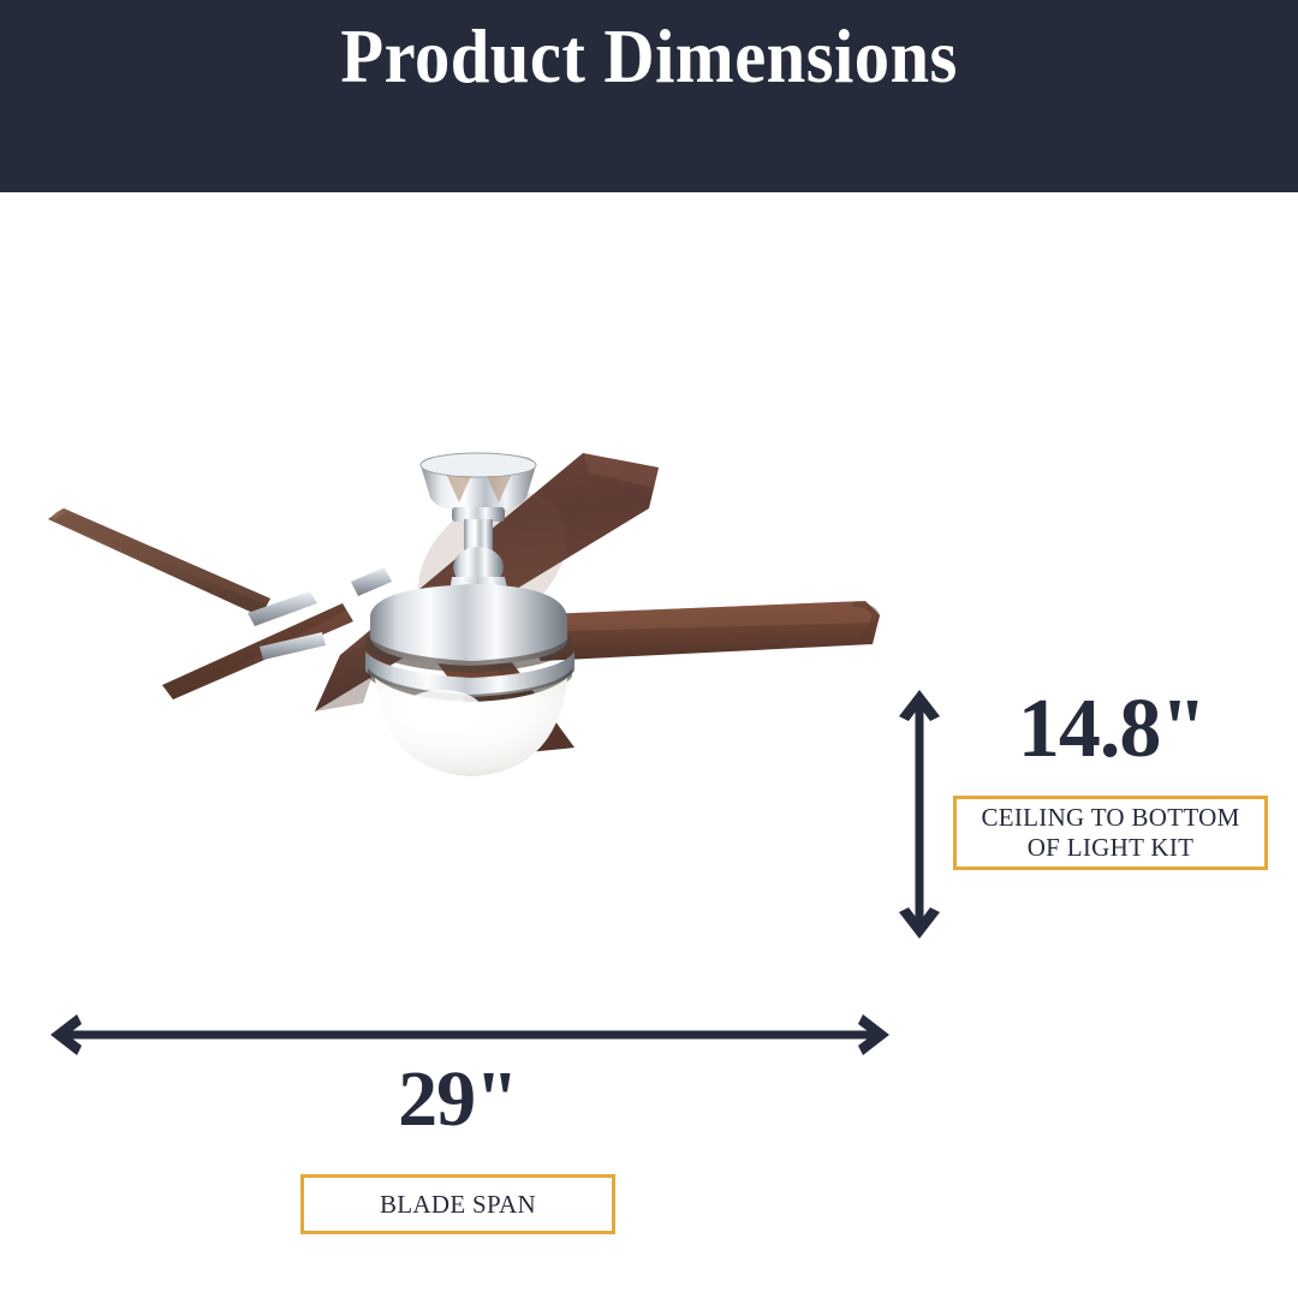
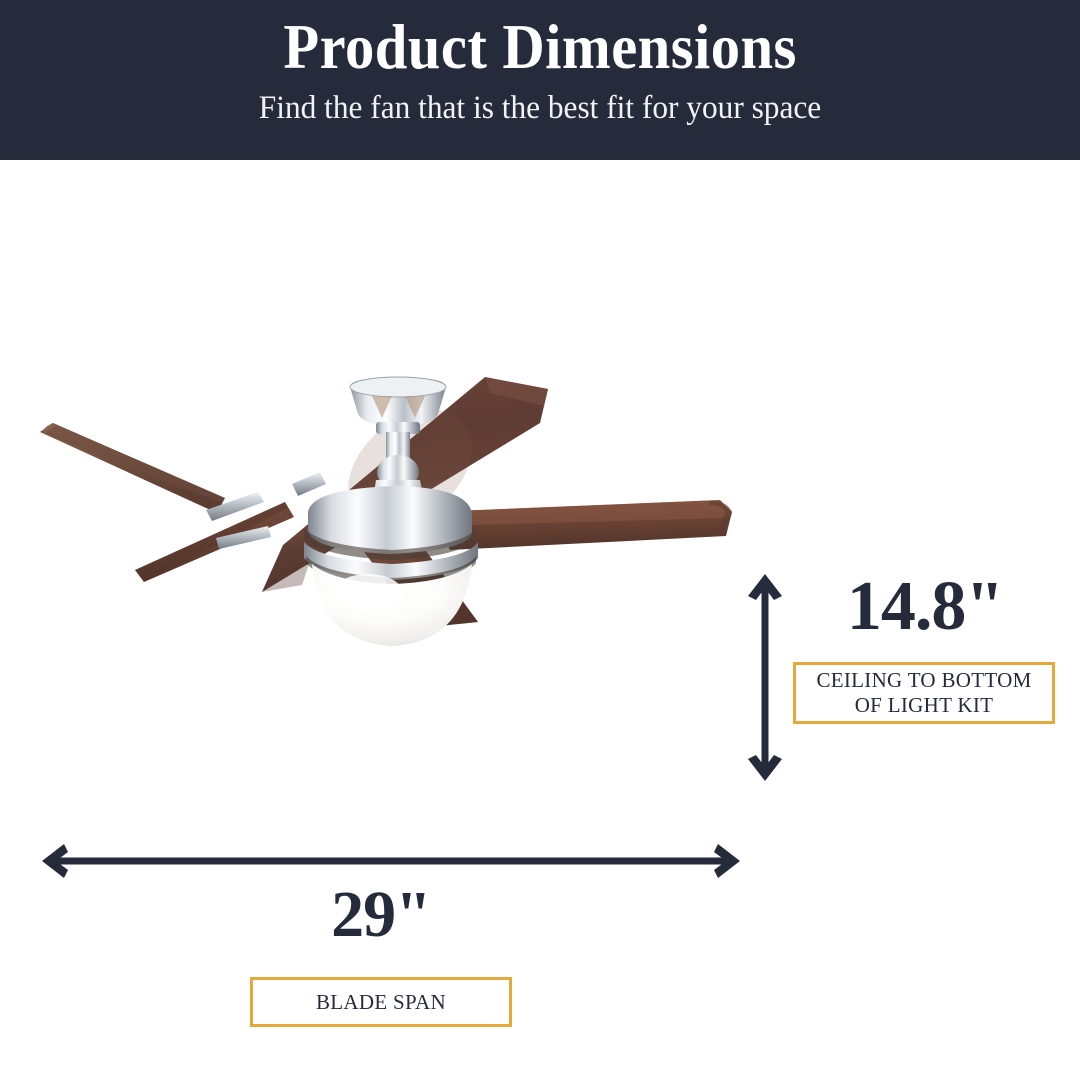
  Product Dimensions
+ Find the fan that is the best fit for your space
  14.8"
  CEILING TO BOTTOM
  OF LIGHT KIT
  29"
  BLADE SPAN
